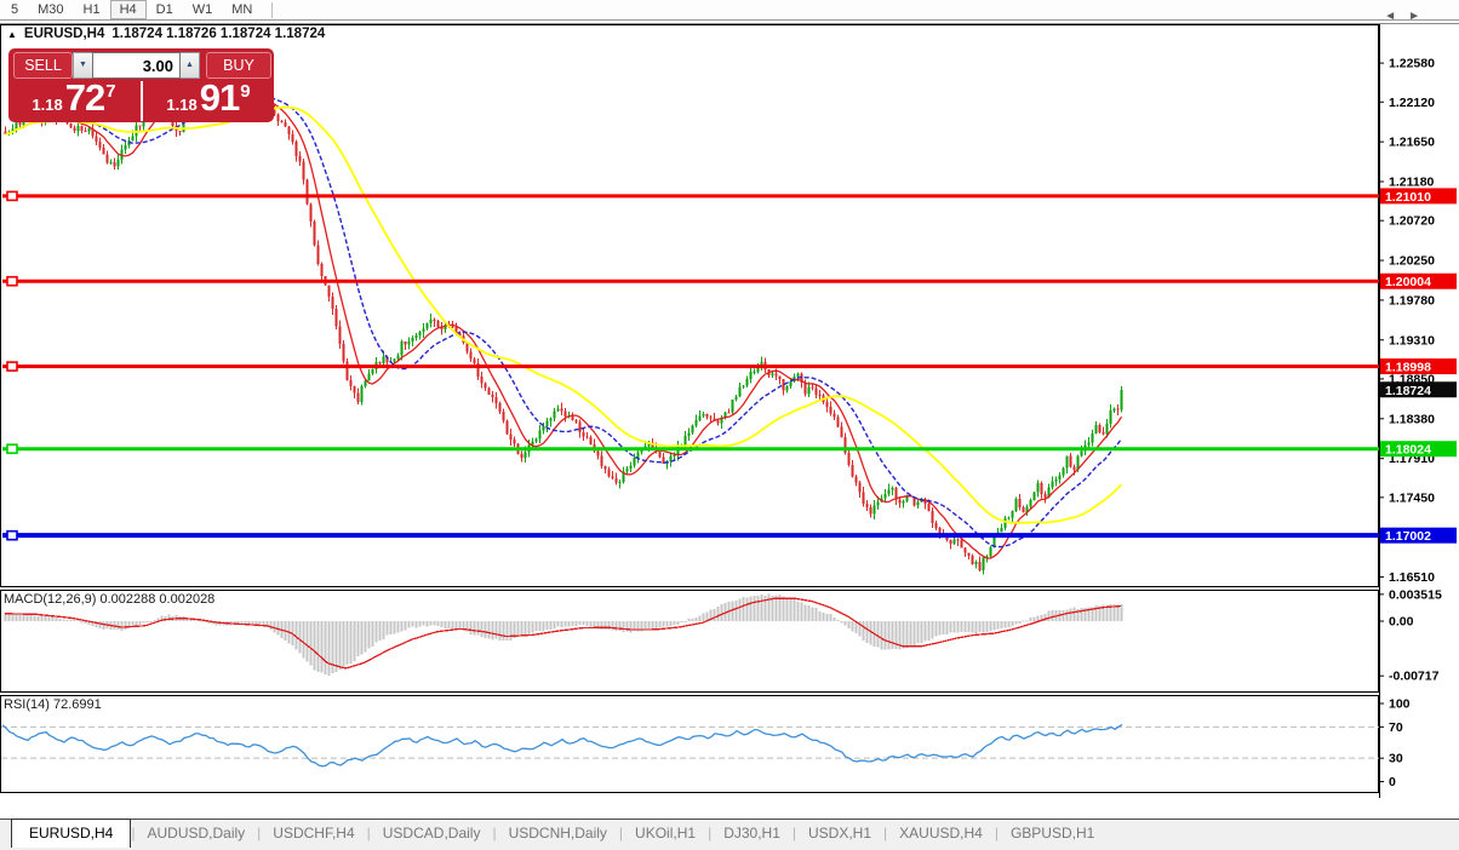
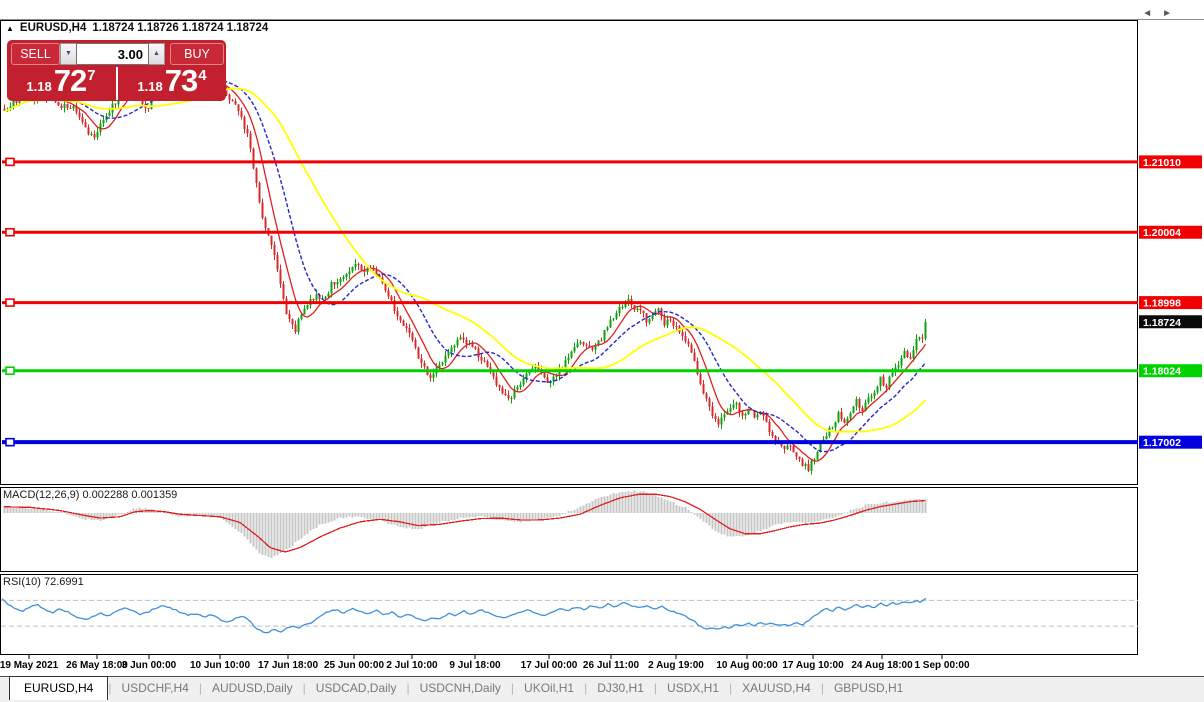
- 5
- M30
- H1
- H4
- D1
- W1
- MN
- 1.22580
- 1.22120
- 1.21650
- 1.21180
- 1.20720
- 1.20250
- 1.19780
- 1.19310
- 1.18850
- 1.18380
- 1.17910
- 1.17450
- 1.16510
- 0.003515
- 0.00
- -0.00717
- 100
- 70
- 30
- 0
  1.21010
  1.20004
  1.18998
  1.18024
  1.17002
  1.18724
+ 19 May 2021
+ 26 May 18:00
+ 3 Jun 00:00
+ 10 Jun 10:00
+ 17 Jun 18:00
+ 25 Jun 00:00
+ 2 Jul 10:00
+ 9 Jul 18:00
+ 17 Jul 00:00
+ 26 Jul 11:00
+ 2 Aug 19:00
+ 10 Aug 00:00
+ 17 Aug 10:00
+ 24 Aug 18:00
+ 1 Sep 00:00
  ▲
  EURUSD,H4
  1.18724 1.18726 1.18724 1.18724
  SELL
  3.00
  BUY
  1.18
  72
  7
  1.18
- 91
+ 73
- 9
+ 4
- MACD(12,26,9) 0.002288 0.002028
+ MACD(12,26,9) 0.002288 0.001359
- RSI(14) 72.6991
+ RSI(10) 72.6991
  EURUSD,H4
  |
- AUDUSD,Daily
+ USDCHF,H4
  |
- USDCHF,H4
+ AUDUSD,Daily
  |
  USDCAD,Daily
  |
  USDCNH,Daily
  |
  UKOil,H1
  |
  DJ30,H1
  |
  USDX,H1
  |
  XAUUSD,H4
  |
  GBPUSD,H1
  ◄►
